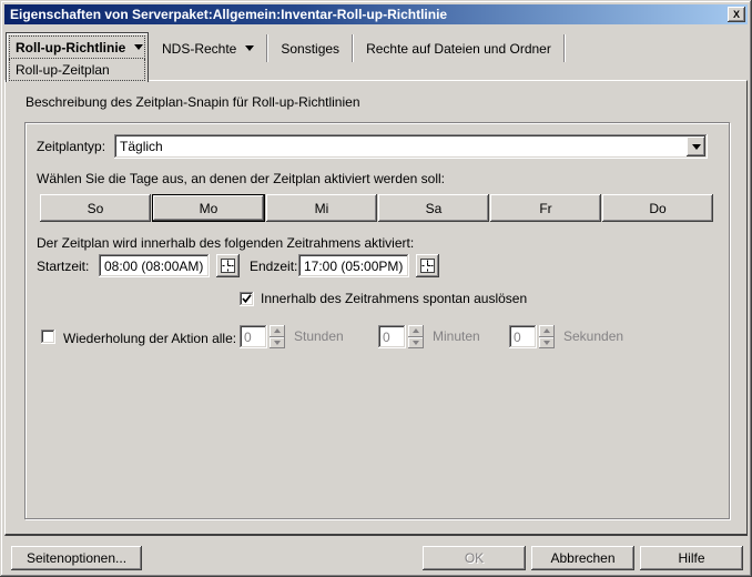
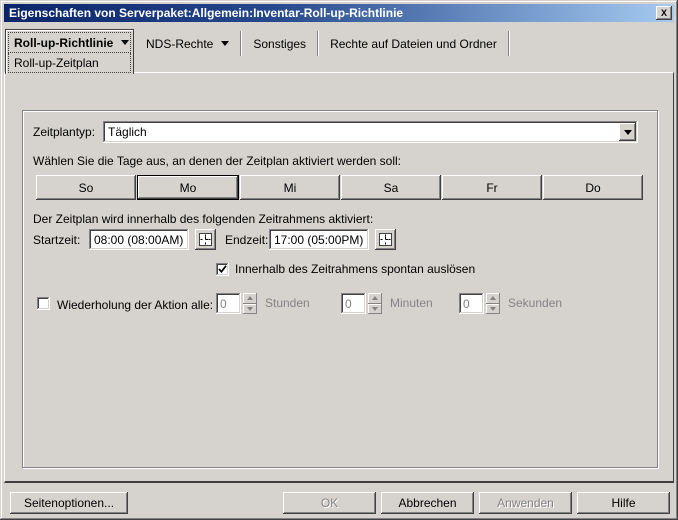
  Eigenschaften von Serverpaket:Allgemein:Inventar-Roll-up-Richtlinie
  X
  Roll-up-Richtlinie
  Roll-up-Zeitplan
  NDS-Rechte
  Sonstiges
  Rechte auf Dateien und Ordner
- Beschreibung des Zeitplan-Snapin für Roll-up-Richtlinien
  Zeitplantyp:
  Täglich
  Wählen Sie die Tage aus, an denen der Zeitplan aktiviert werden soll:
  So
  Mo
  Mi
  Sa
  Fr
  Do
  Der Zeitplan wird innerhalb des folgenden Zeitrahmens aktiviert:
  Startzeit:
  08:00 (08:00AM)
  Endzeit:
  17:00 (05:00PM)
  Innerhalb des Zeitrahmens spontan auslösen
  Wiederholung der Aktion alle:
  0
  Stunden
  0
  Minuten
  0
  Sekunden
  Seitenoptionen...
  OK
  Abbrechen
+ Anwenden
  Hilfe
